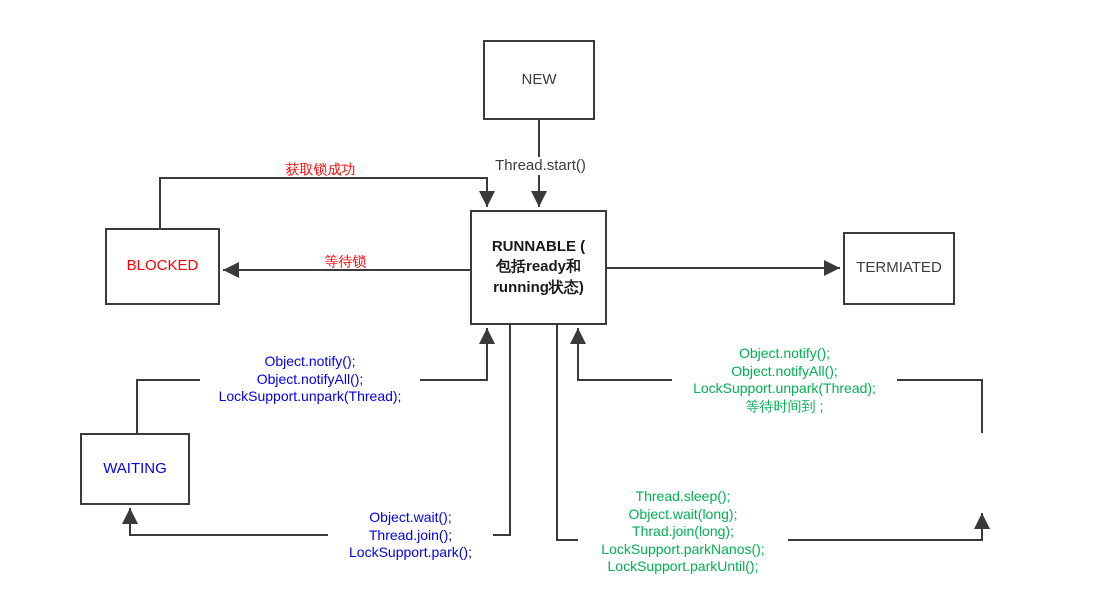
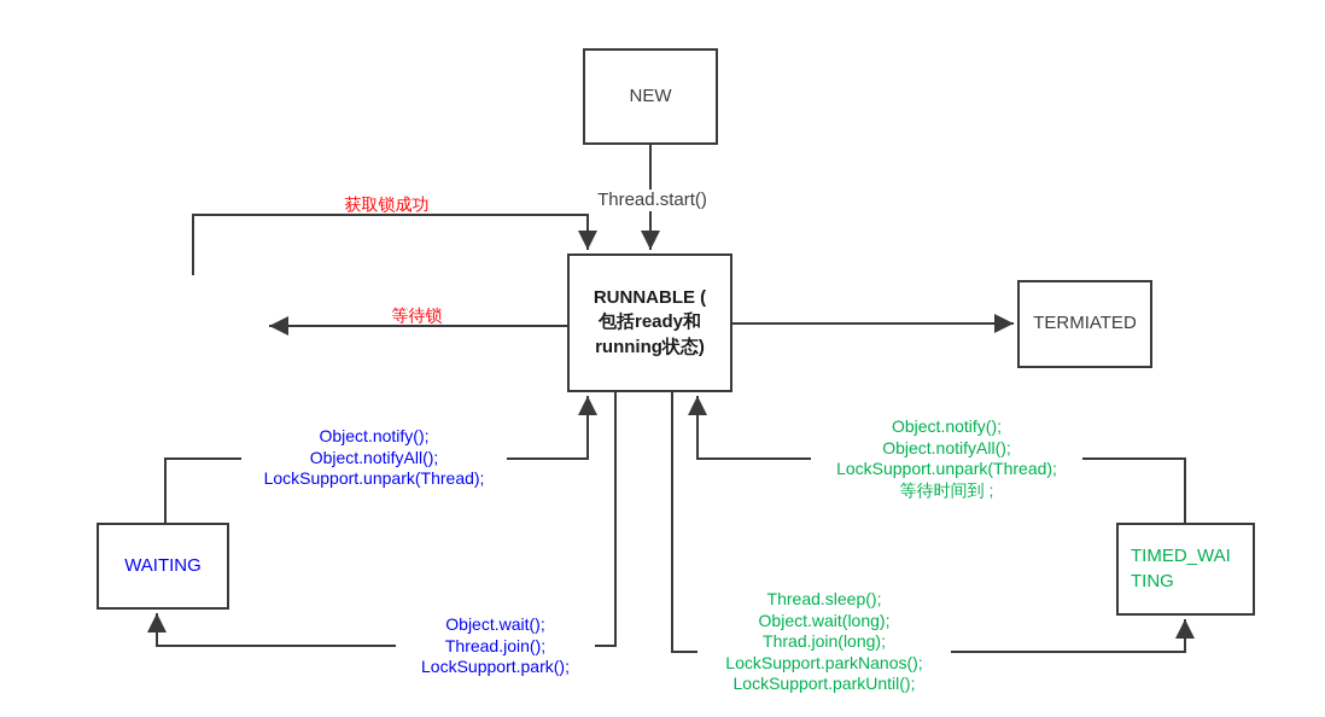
  NEW
  RUNNABLE (
  包括ready和
  running状态)
- BLOCKED
  TERMIATED
  WAITING
+ TIMED_WAI
+ TING
  Thread.start()
  获取锁成功
  等待锁
  Object.notify();
  Object.notifyAll();
  LockSupport.unpark(Thread);
  Object.wait();
  Thread.join();
  LockSupport.park();
  Object.notify();
  Object.notifyAll();
  LockSupport.unpark(Thread);
  等待时间到 ;
  Thread.sleep();
  Object.wait(long);
  Thrad.join(long);
  LockSupport.parkNanos();
  LockSupport.parkUntil();
